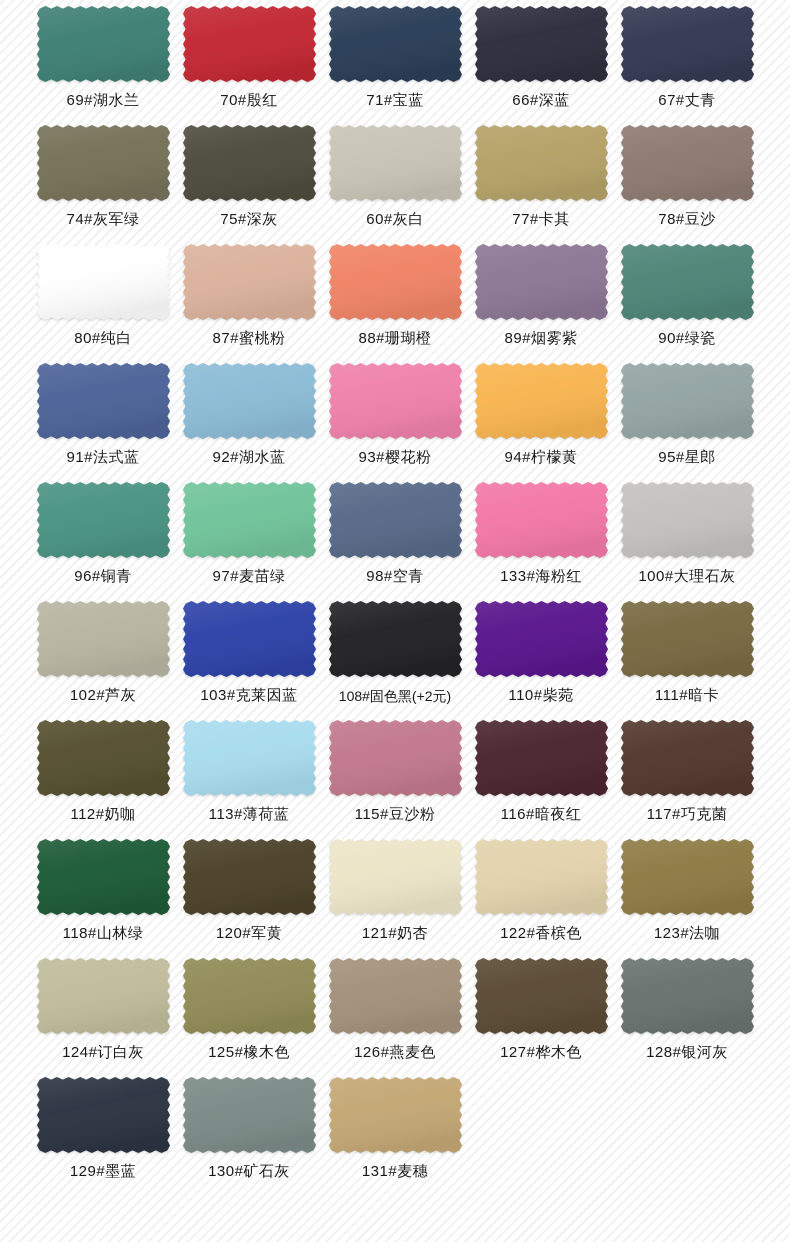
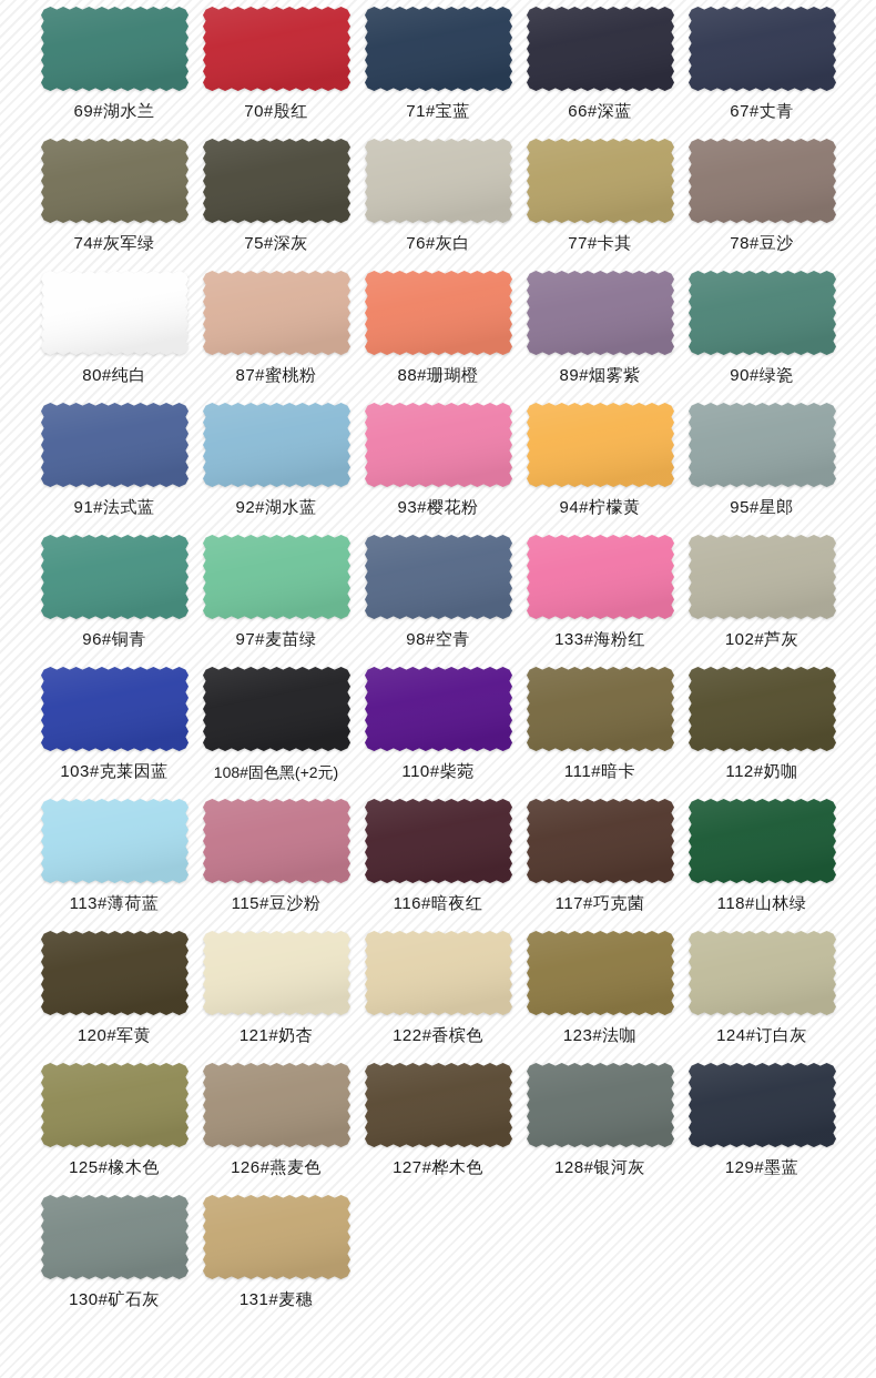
  69#湖水兰
  70#殷红
  71#宝蓝
  66#深蓝
  67#丈青
  74#灰军绿
  75#深灰
- 60#灰白
+ 76#灰白
  77#卡其
  78#豆沙
  80#纯白
  87#蜜桃粉
  88#珊瑚橙
  89#烟雾紫
  90#绿瓷
  91#法式蓝
  92#湖水蓝
  93#樱花粉
  94#柠檬黄
  95#星郎
  96#铜青
  97#麦苗绿
  98#空青
  133#海粉红
- 100#大理石灰
  102#芦灰
  103#克莱因蓝
  108#固色黑(+2元)
  110#柴菀
  111#暗卡
  112#奶咖
  113#薄荷蓝
  115#豆沙粉
  116#暗夜红
  117#巧克菌
  118#山林绿
  120#军黄
  121#奶杏
  122#香槟色
  123#法咖
  124#订白灰
  125#橡木色
  126#燕麦色
  127#桦木色
  128#银河灰
  129#墨蓝
  130#矿石灰
  131#麦穗
